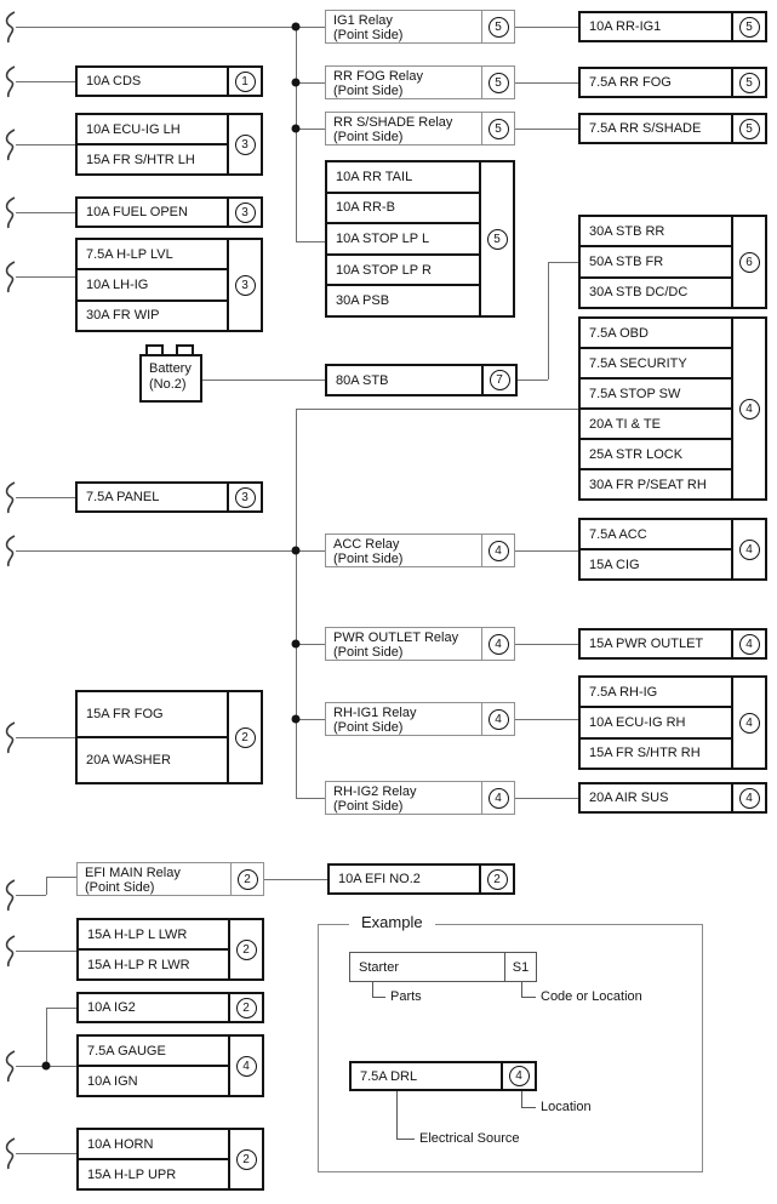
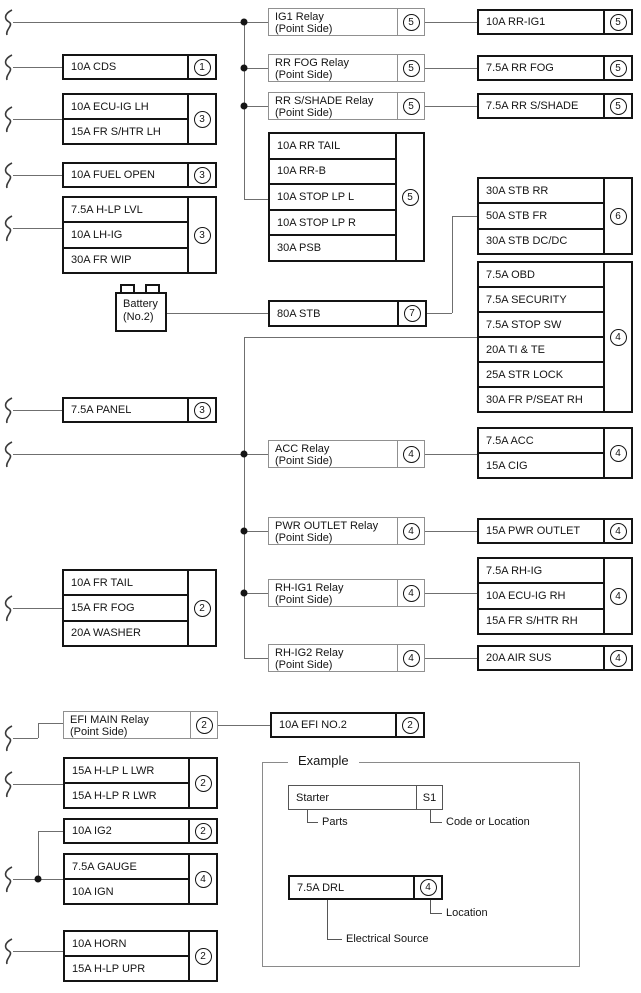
  Battery
  (No.2)
  10A CDS
  1
  10A ECU-IG LH
  15A FR S/HTR LH
  3
  10A FUEL OPEN
  3
  7.5A H-LP LVL
  10A LH-IG
  30A FR WIP
  3
  7.5A PANEL
  3
+ 10A FR TAIL
  15A FR FOG
  20A WASHER
  2
  EFI MAIN Relay
  (Point Side)
  2
  15A H-LP L LWR
  15A H-LP R LWR
  2
  10A IG2
  2
  7.5A GAUGE
  10A IGN
  4
  10A HORN
  15A H-LP UPR
  2
  IG1 Relay
  (Point Side)
  5
  RR FOG Relay
  (Point Side)
  5
  RR S/SHADE Relay
  (Point Side)
  5
  10A RR TAIL
  10A RR-B
  10A STOP LP L
  10A STOP LP R
  30A PSB
  5
  80A STB
  7
  ACC Relay
  (Point Side)
  4
  PWR OUTLET Relay
  (Point Side)
  4
  RH-IG1 Relay
  (Point Side)
  4
  RH-IG2 Relay
  (Point Side)
  4
  10A EFI NO.2
  2
  10A RR-IG1
  5
  7.5A RR FOG
  5
  7.5A RR S/SHADE
  5
  30A STB RR
  50A STB FR
  30A STB DC/DC
  6
  7.5A OBD
  7.5A SECURITY
  7.5A STOP SW
  20A TI & TE
  25A STR LOCK
  30A FR P/SEAT RH
  4
  7.5A ACC
  15A CIG
  4
  15A PWR OUTLET
  4
  7.5A RH-IG
  10A ECU-IG RH
  15A FR S/HTR RH
  4
  20A AIR SUS
  4
  Example
  Starter
  S1
  Parts
  Code or Location
  7.5A DRL
  4
  Location
  Electrical Source
